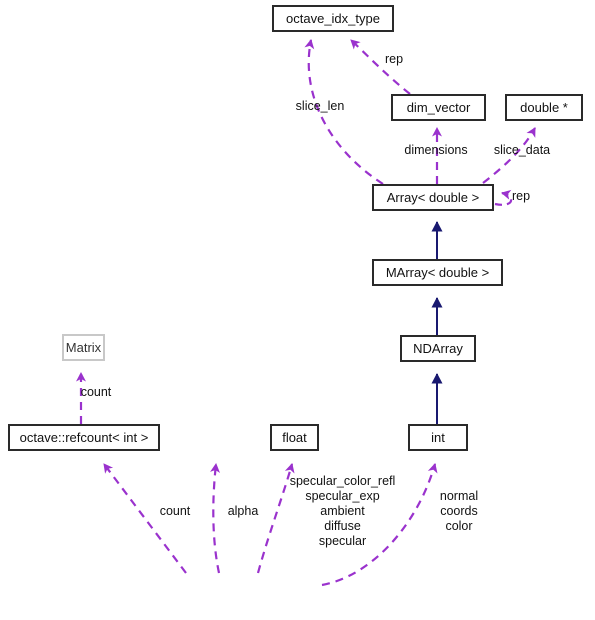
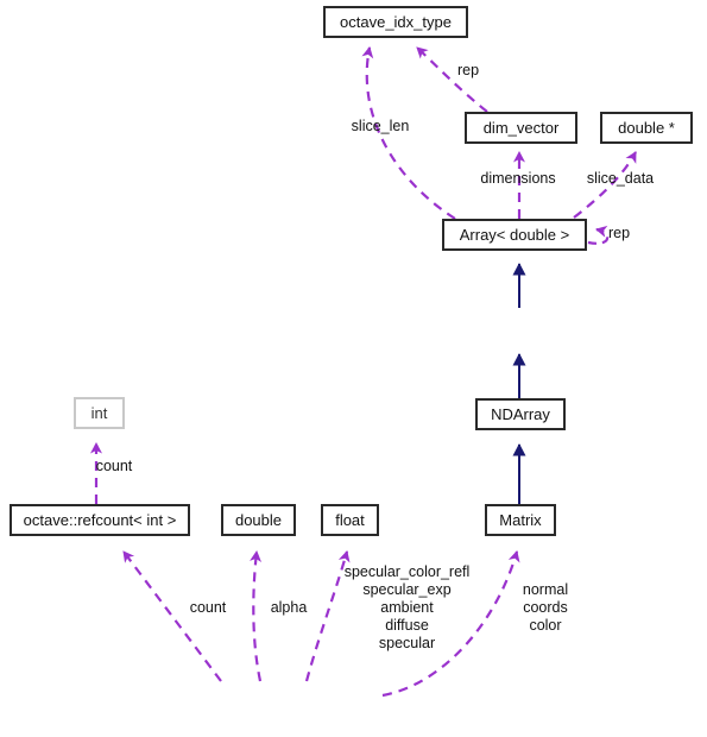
  octave_idx_type
  dim_vector
  double *
  Array< double >
- MArray< double >
  NDArray
- Matrix
+ int
  octave::refcount< int >
+ double
  float
- int
+ Matrix
  rep
  slice_len
  dimensions
  slice_data
  rep
  count
  count
  alpha
  specular_color_refl
  specular_exp
  ambient
  diffuse
  specular
  normal
  coords
  color
